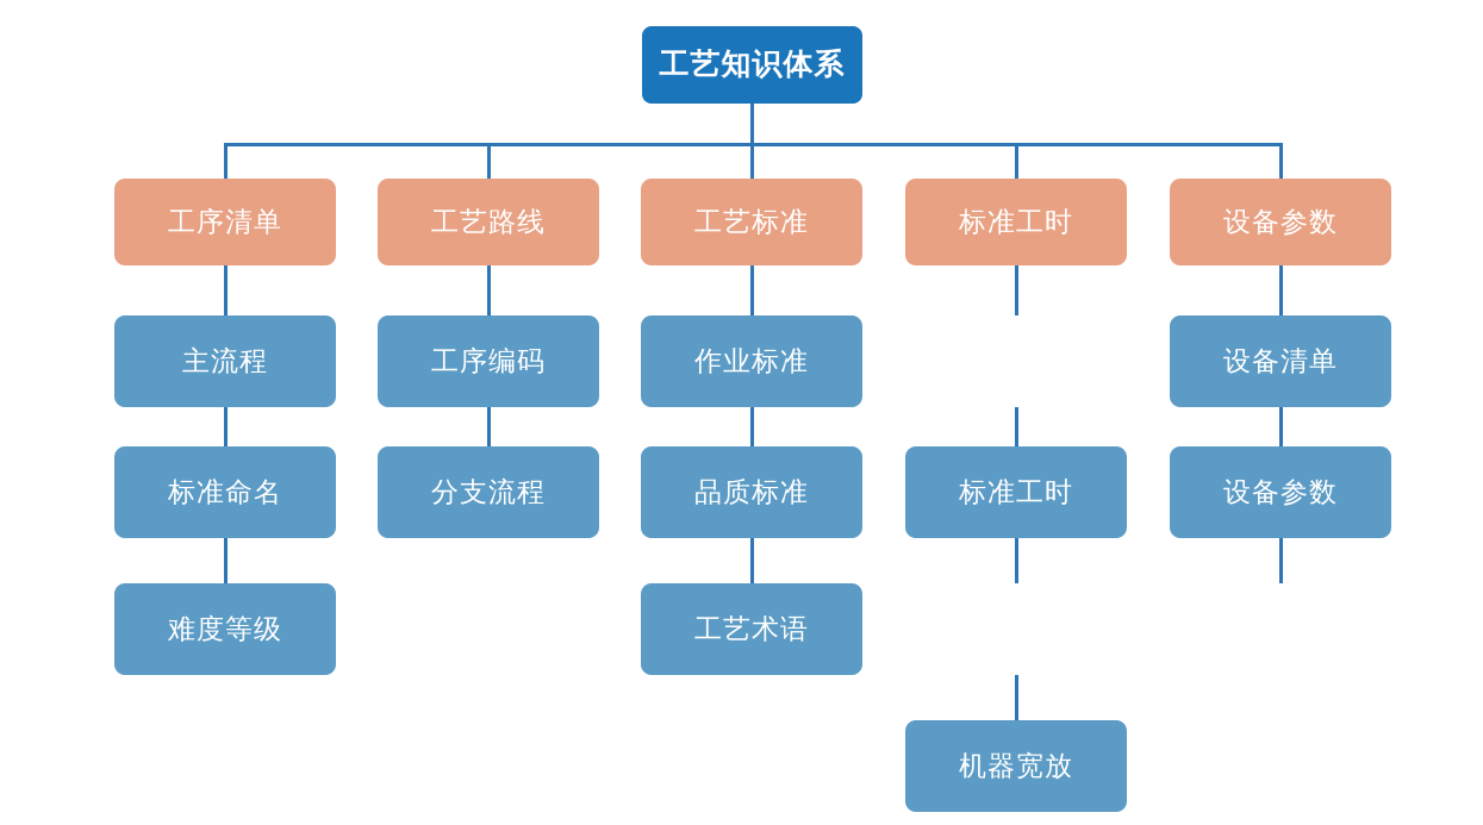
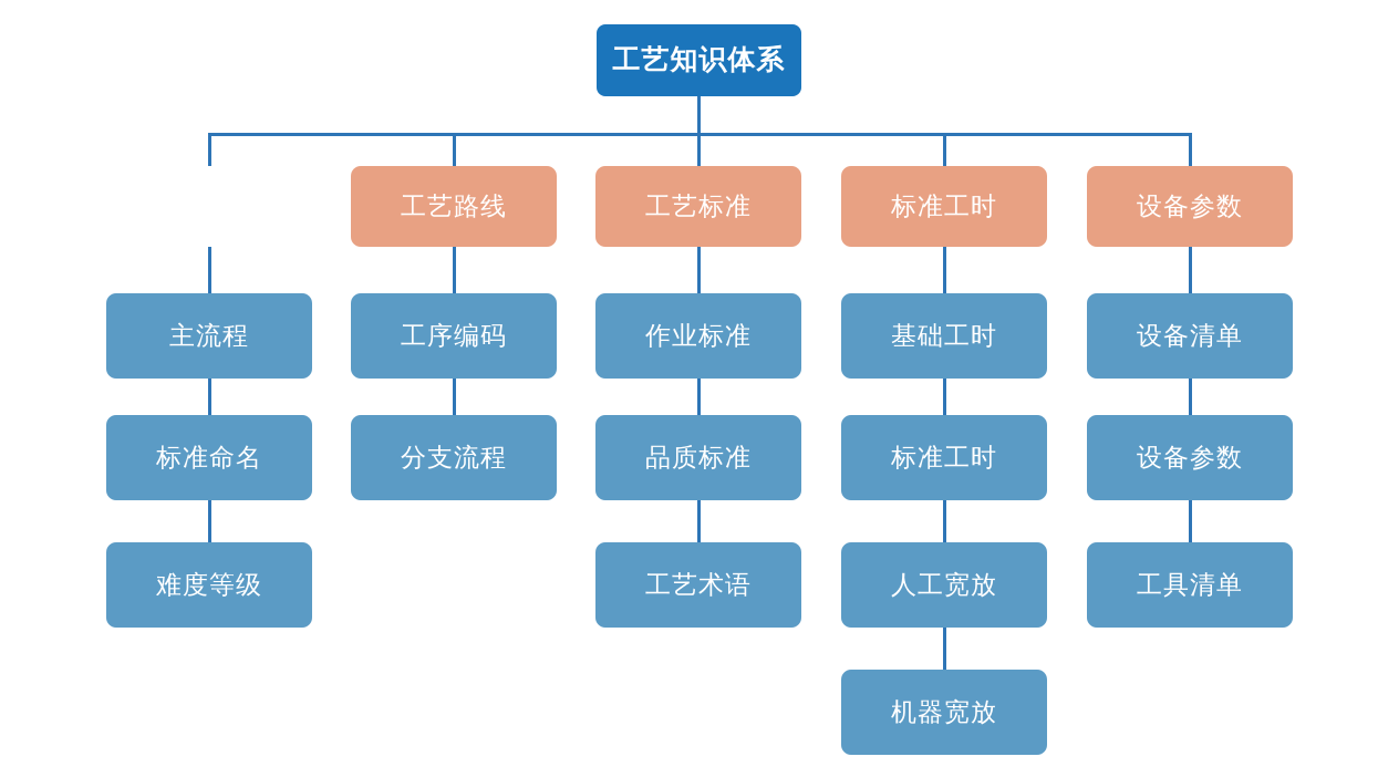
- 工序清单
  主流程
  标准命名
  难度等级
  工艺路线
  工序编码
  分支流程
  工艺标准
  作业标准
  品质标准
  工艺术语
  标准工时
+ 基础工时
  标准工时
+ 人工宽放
  机器宽放
  设备参数
  设备清单
  设备参数
+ 工具清单
  工艺知识体系
